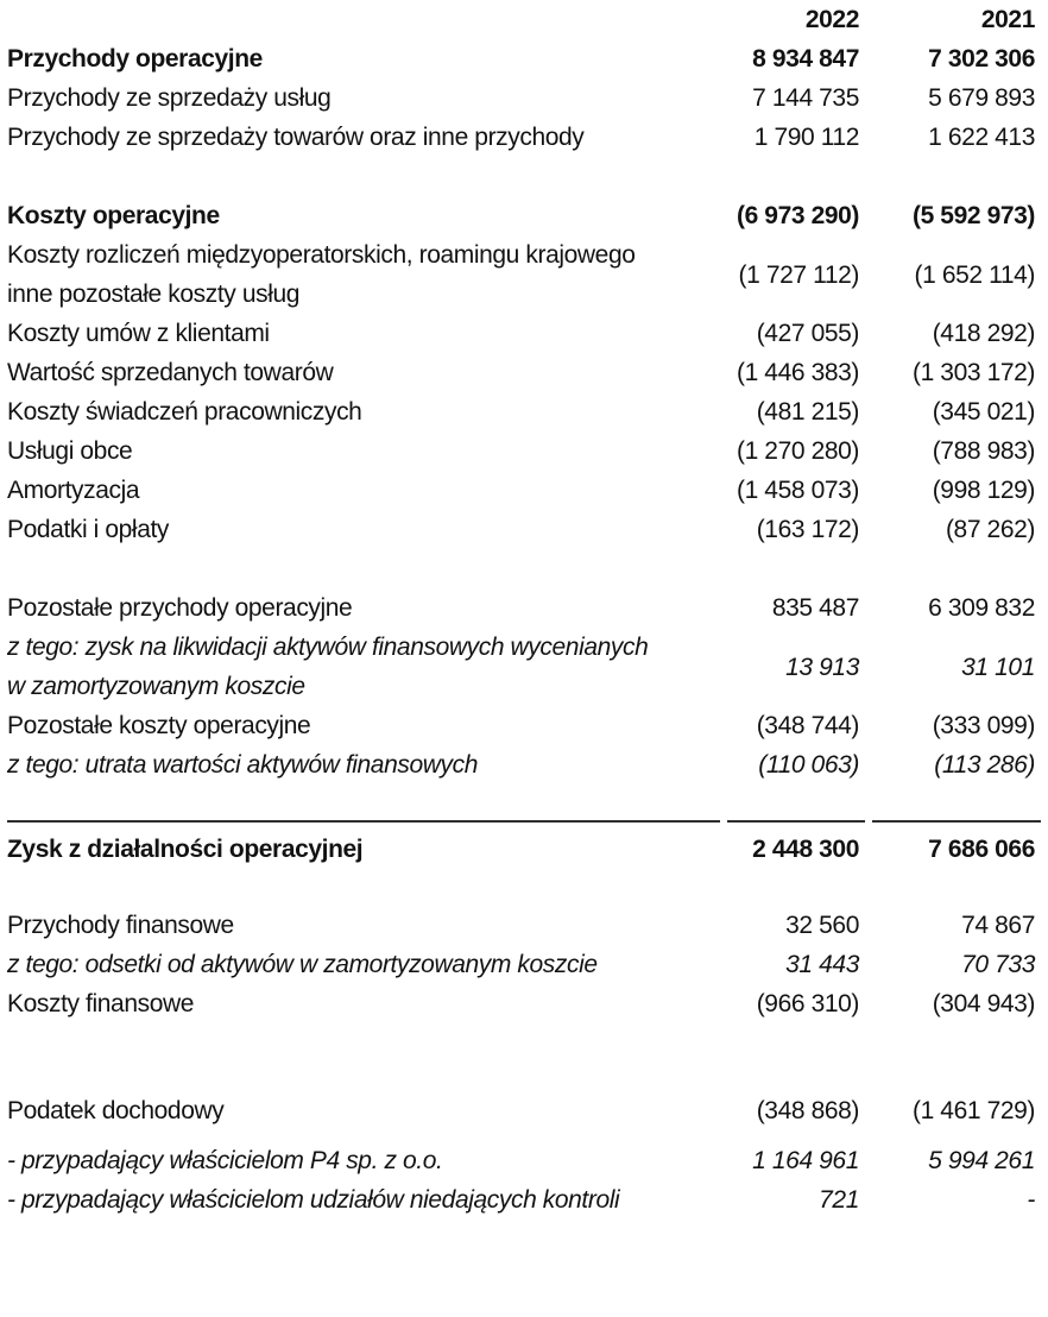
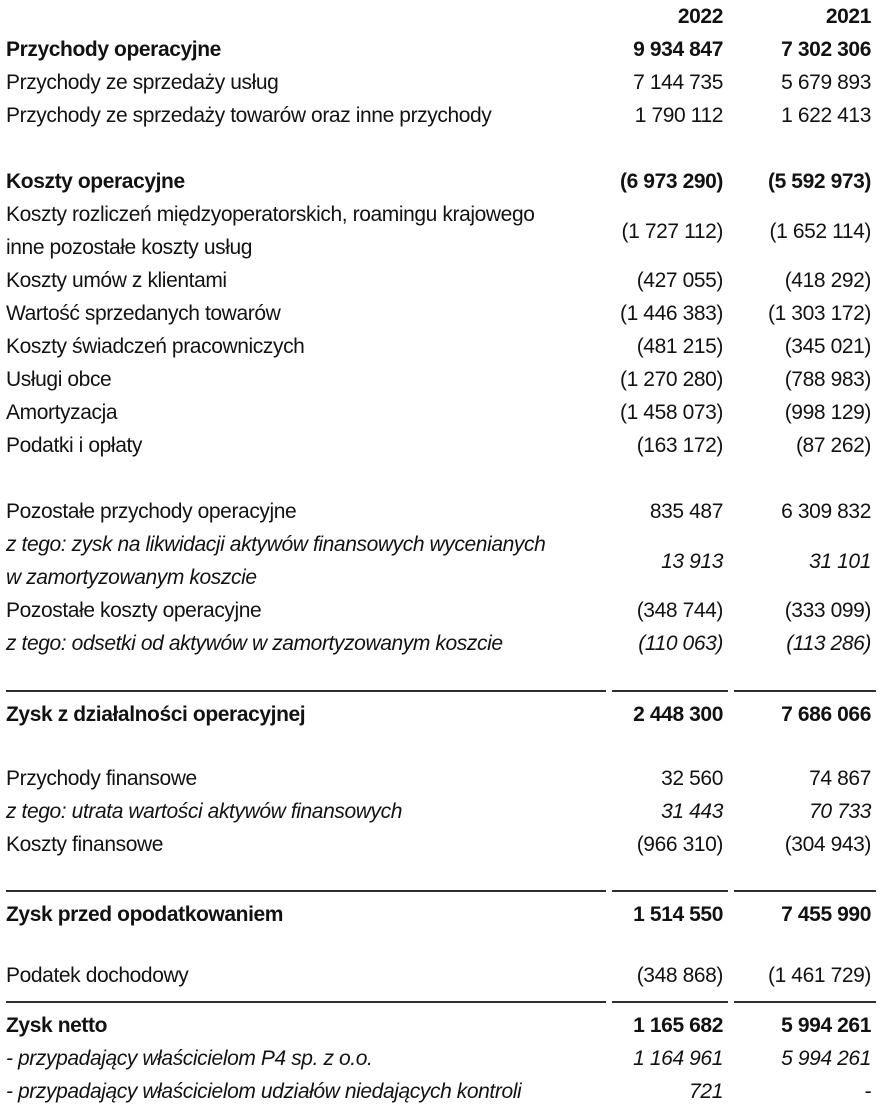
  	2022	2021
- Przychody operacyjne	8 934 847	7 302 306
+ Przychody operacyjne	9 934 847	7 302 306
  Przychody ze sprzedaży usług	7 144 735	5 679 893
  Przychody ze sprzedaży towarów oraz inne przychody	1 790 112	1 622 413
  Koszty operacyjne	(6 973 290)	(5 592 973)
  Koszty rozliczeń międzyoperatorskich, roamingu krajowego inne pozostałe koszty usług	(1 727 112)	(1 652 114)
  Koszty umów z klientami	(427 055)	(418 292)
  Wartość sprzedanych towarów	(1 446 383)	(1 303 172)
  Koszty świadczeń pracowniczych	(481 215)	(345 021)
  Usługi obce	(1 270 280)	(788 983)
  Amortyzacja	(1 458 073)	(998 129)
  Podatki i opłaty	(163 172)	(87 262)
  Pozostałe przychody operacyjne	835 487	6 309 832
  z tego: zysk na likwidacji aktywów finansowych wycenianych w zamortyzowanym koszcie	13 913	31 101
  Pozostałe koszty operacyjne	(348 744)	(333 099)
- z tego: utrata wartości aktywów finansowych	(110 063)	(113 286)
+ z tego: odsetki od aktywów w zamortyzowanym koszcie	(110 063)	(113 286)
  Zysk z działalności operacyjnej	2 448 300	7 686 066
  Przychody finansowe	32 560	74 867
- z tego: odsetki od aktywów w zamortyzowanym koszcie	31 443	70 733
+ z tego: utrata wartości aktywów finansowych	31 443	70 733
  Koszty finansowe	(966 310)	(304 943)
+ Zysk przed opodatkowaniem	1 514 550	7 455 990
  Podatek dochodowy	(348 868)	(1 461 729)
+ Zysk netto	1 165 682	5 994 261
  - przypadający właścicielom P4 sp. z o.o.	1 164 961	5 994 261
  - przypadający właścicielom udziałów niedających kontroli	721	-
